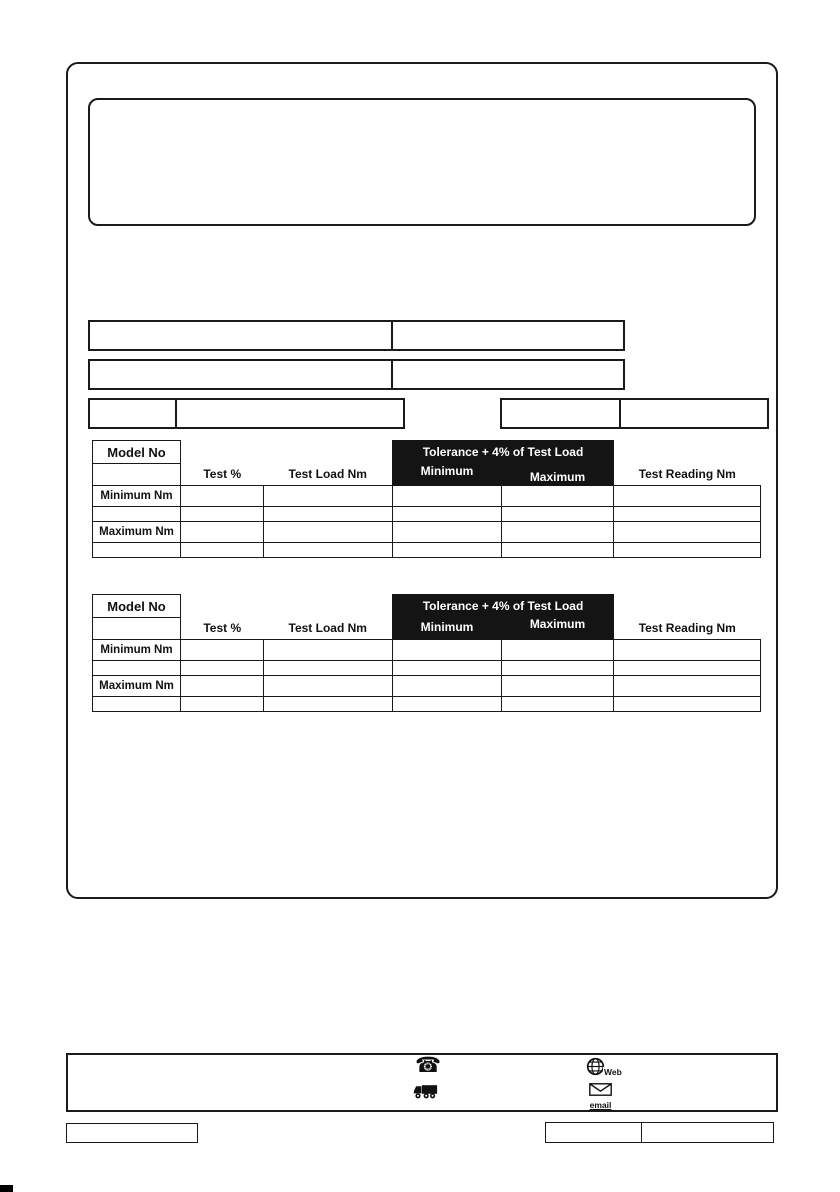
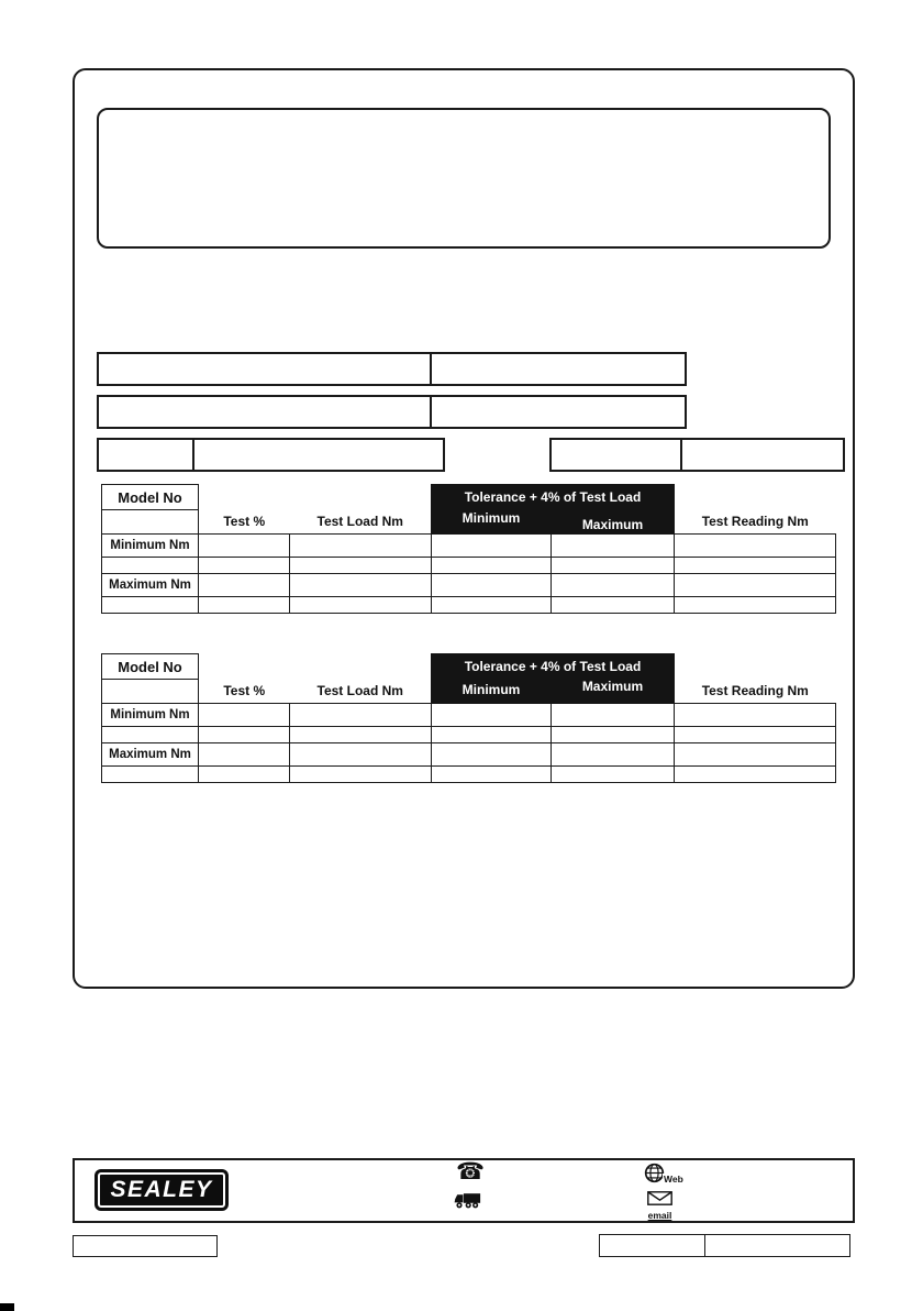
  Model No		Tolerance + 4% of Test Load
  	Test %	Test Load Nm	Minimum	Maximum	Test Reading Nm
  Minimum Nm
  Maximum Nm
  Model No		Tolerance + 4% of Test Load
  	Test %	Test Load Nm	Minimum	Maximum	Test Reading Nm
  Minimum Nm
  Maximum Nm
+ SEALEY
  ☎
  Web
  email
